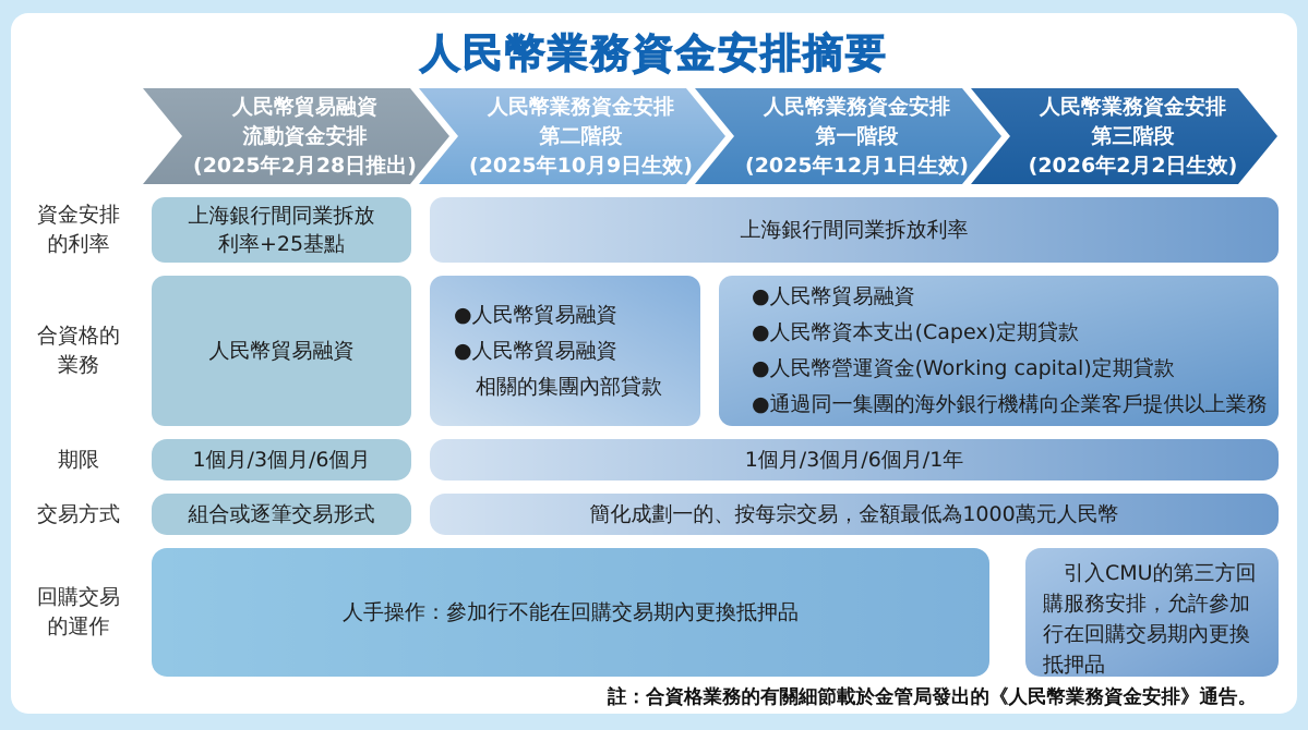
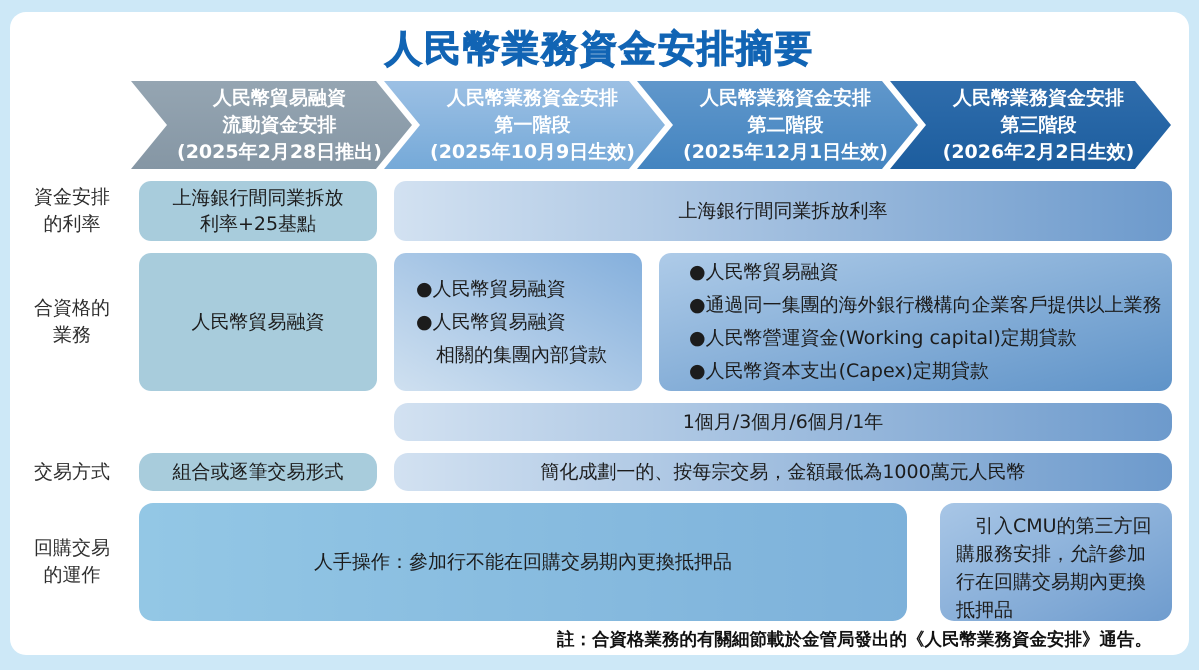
  人民幣業務資金安排摘要
  人民幣貿易融資
  流動資金安排
  (2025年2月28日推出)
  人民幣業務資金安排
- 第二階段
+ 第一階段
  (2025年10月9日生效)
  人民幣業務資金安排
- 第一階段
+ 第二階段
  (2025年12月1日生效)
  人民幣業務資金安排
  第三階段
  (2026年2月2日生效)
  資金安排
  的利率
  上海銀行間同業拆放
  利率+25基點
  上海銀行間同業拆放利率
  合資格的
  業務
  人民幣貿易融資
  ●人民幣貿易融資
  ●人民幣貿易融資
  相關的集團內部貸款
  ●人民幣貿易融資
- ●人民幣資本支出(Capex)定期貸款
+ ●通過同一集團的海外銀行機構向企業客戶提供以上業務
  ●人民幣營運資金(Working capital)定期貸款
- ●通過同一集團的海外銀行機構向企業客戶提供以上業務
+ ●人民幣資本支出(Capex)定期貸款
- 期限
- 1個月/3個月/6個月
  1個月/3個月/6個月/1年
  交易方式
  組合或逐筆交易形式
  簡化成劃一的、按每宗交易，金額最低為1000萬元人民幣
  回購交易
  的運作
  人手操作：參加行不能在回購交易期內更換抵押品
  引入CMU的第三方回購服務安排，允許參加行在回購交易期內更換抵押品
  註：合資格業務的有關細節載於金管局發出的《人民幣業務資金安排》通告。
